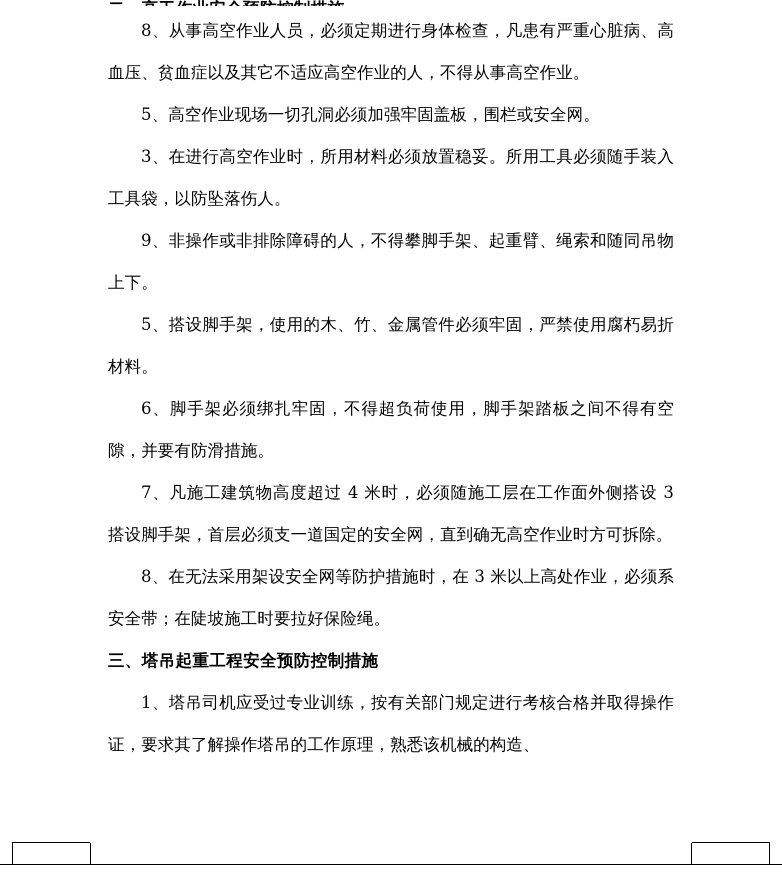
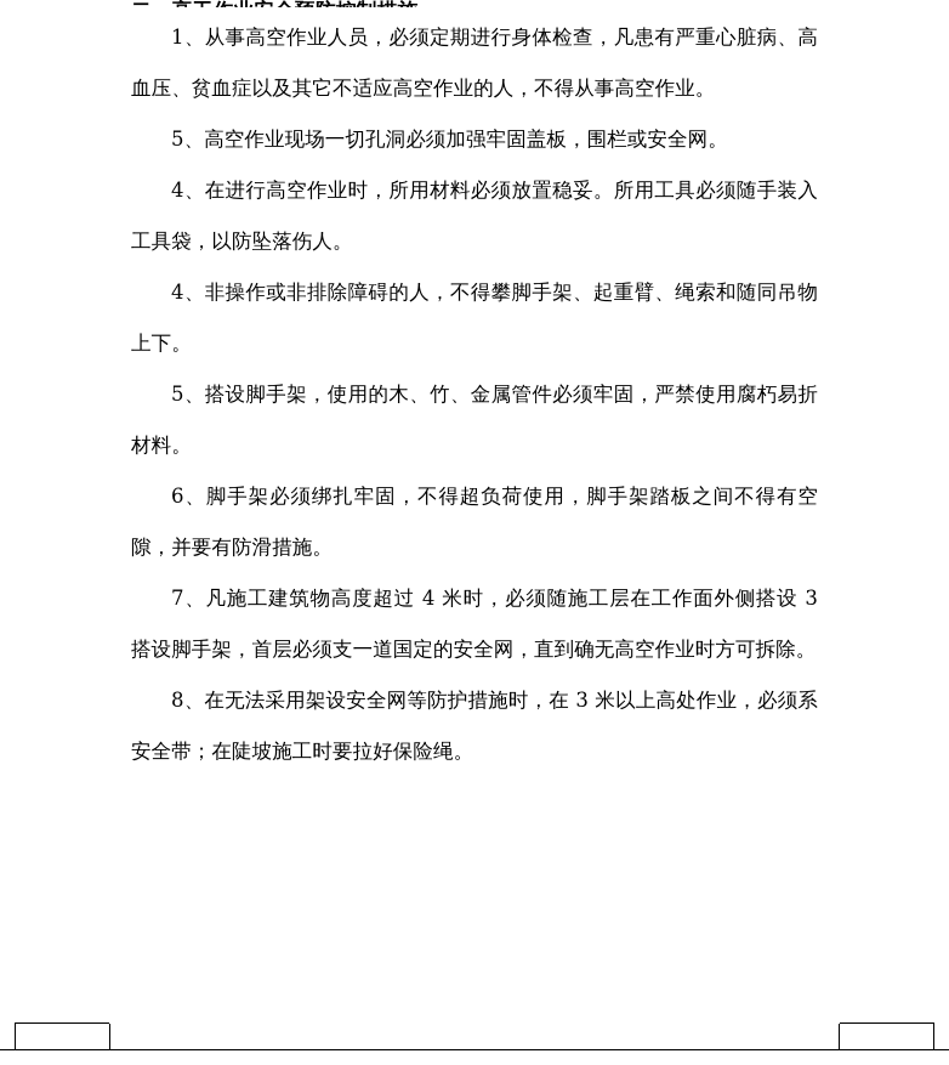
- 8、从事高空作业人员，必须定期进行身体检查，凡患有严重心脏病、高血压、贫血症以及其它不适应高空作业的人，不得从事高空作业。
+ 1、从事高空作业人员，必须定期进行身体检查，凡患有严重心脏病、高血压、贫血症以及其它不适应高空作业的人，不得从事高空作业。
  5、高空作业现场一切孔洞必须加强牢固盖板，围栏或安全网。
- 3、在进行高空作业时，所用材料必须放置稳妥。所用工具必须随手装入工具袋，以防坠落伤人。
+ 4、在进行高空作业时，所用材料必须放置稳妥。所用工具必须随手装入工具袋，以防坠落伤人。
- 9、非操作或非排除障碍的人，不得攀脚手架、起重臂、绳索和随同吊物上下。
+ 4、非操作或非排除障碍的人，不得攀脚手架、起重臂、绳索和随同吊物上下。
  5、搭设脚手架，使用的木、竹、金属管件必须牢固，严禁使用腐朽易折材料。
  6、脚手架必须绑扎牢固，不得超负荷使用，脚手架踏板之间不得有空隙，并要有防滑措施。
  7、凡施工建筑物高度超过 4 米时，必须随施工层在工作面外侧搭设 3 搭设脚手架，首层必须支一道国定的安全网，直到确无高空作业时方可拆除。
  8、在无法采用架设安全网等防护措施时，在 3 米以上高处作业，必须系安全带；在陡坡施工时要拉好保险绳。
- 三、塔吊起重工程安全预防控制措施
- 1、塔吊司机应受过专业训练，按有关部门规定进行考核合格并取得操作证，要求其了解操作塔吊的工作原理，熟悉该机械的构造、
